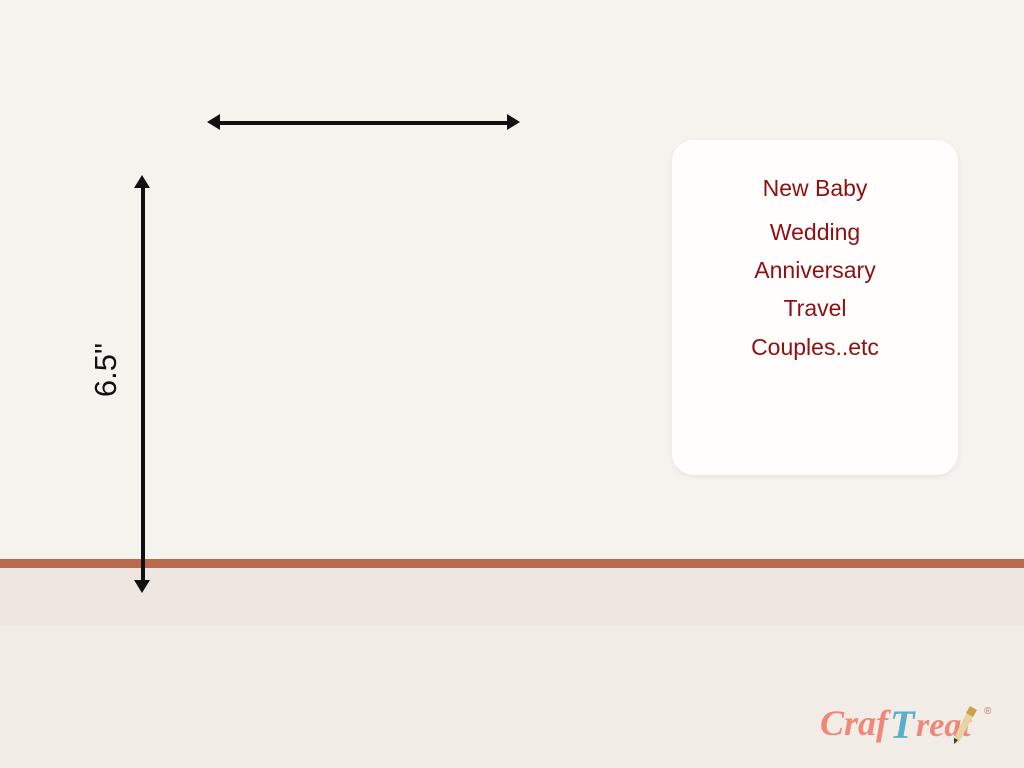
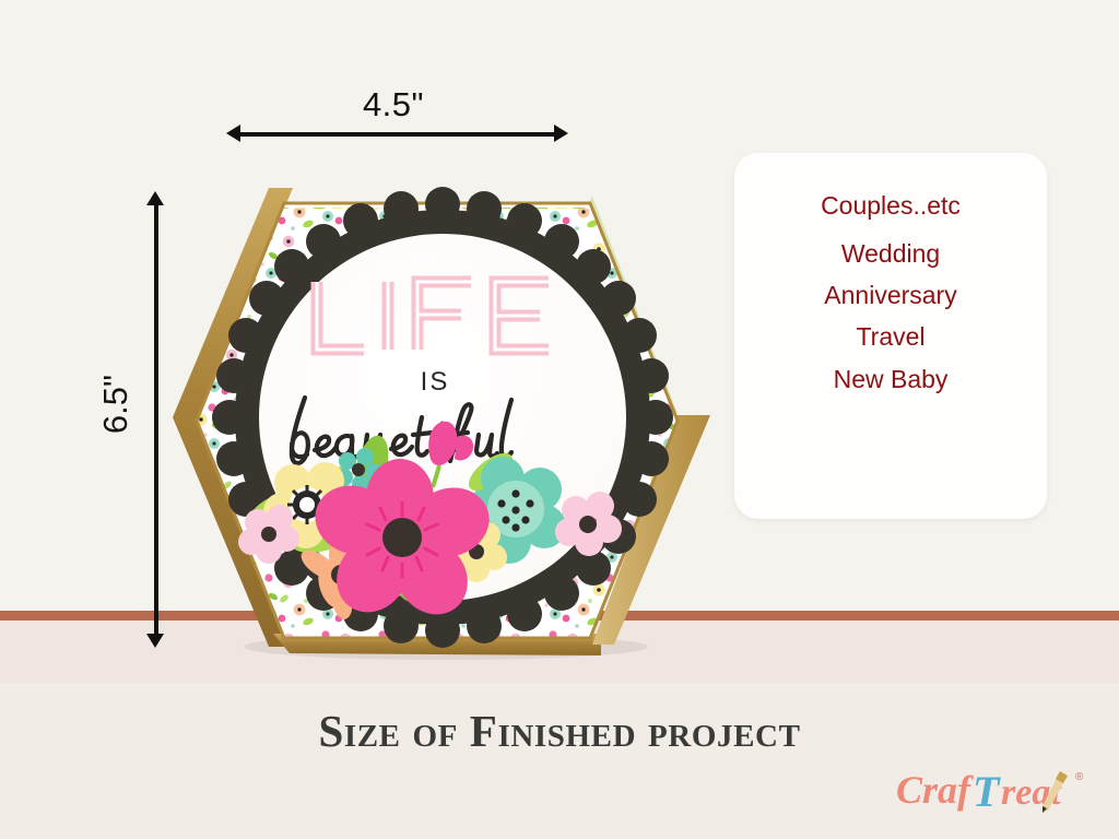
+ 4.5"
+ IS
- New Baby
+ Couples..etc
  Wedding
  Anniversary
  Travel
- Couples..etc
+ New Baby
+ Size of Finished project
  Craf
  T
  rea
  ®
